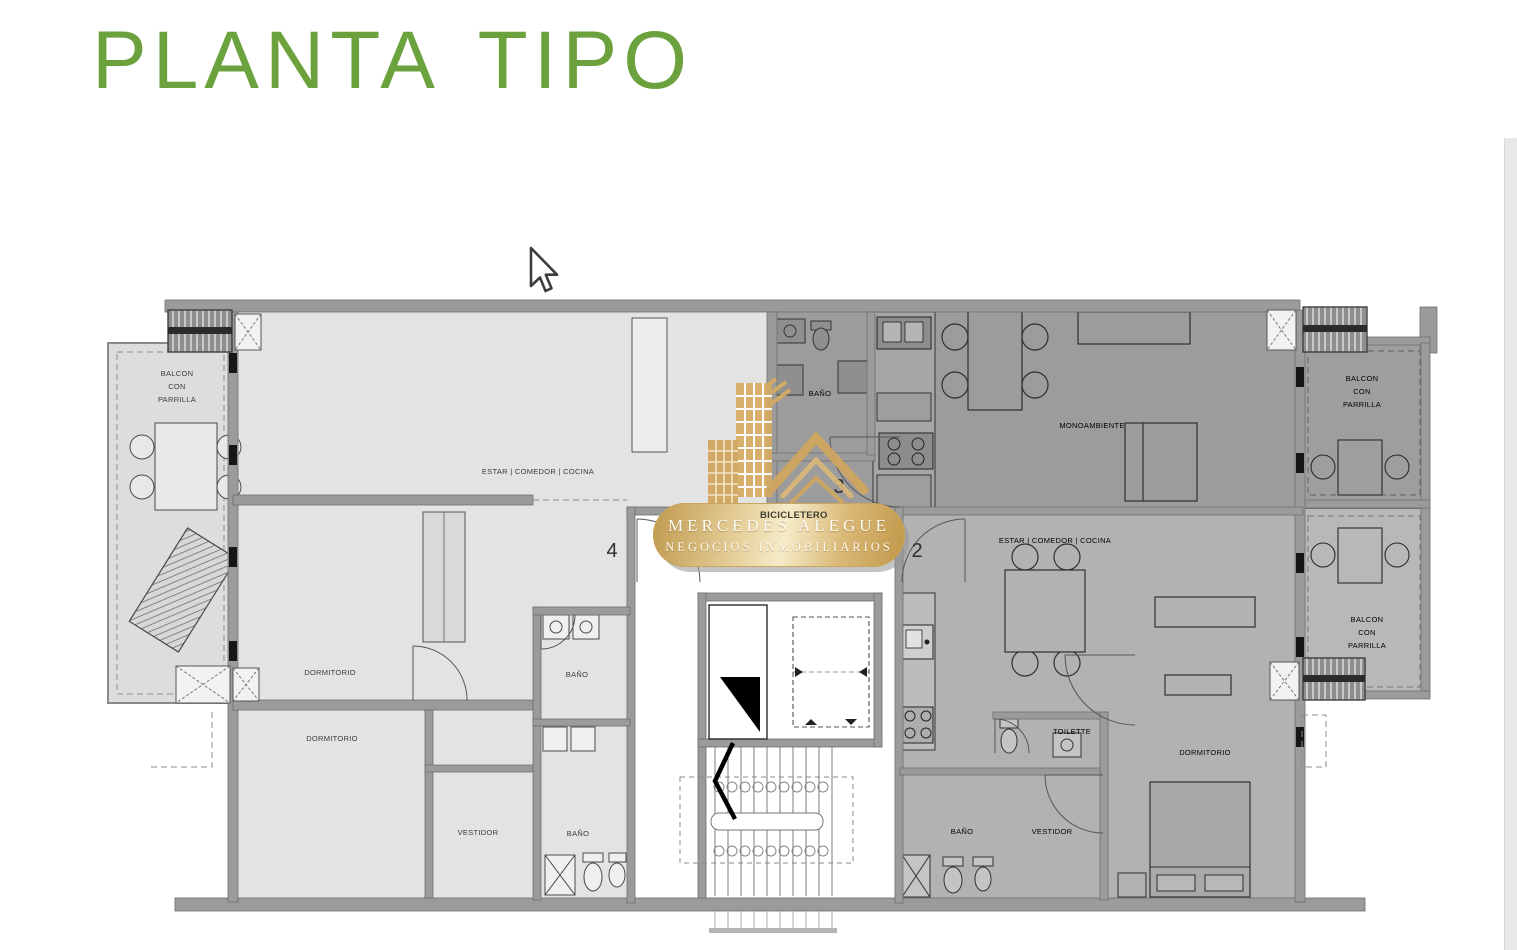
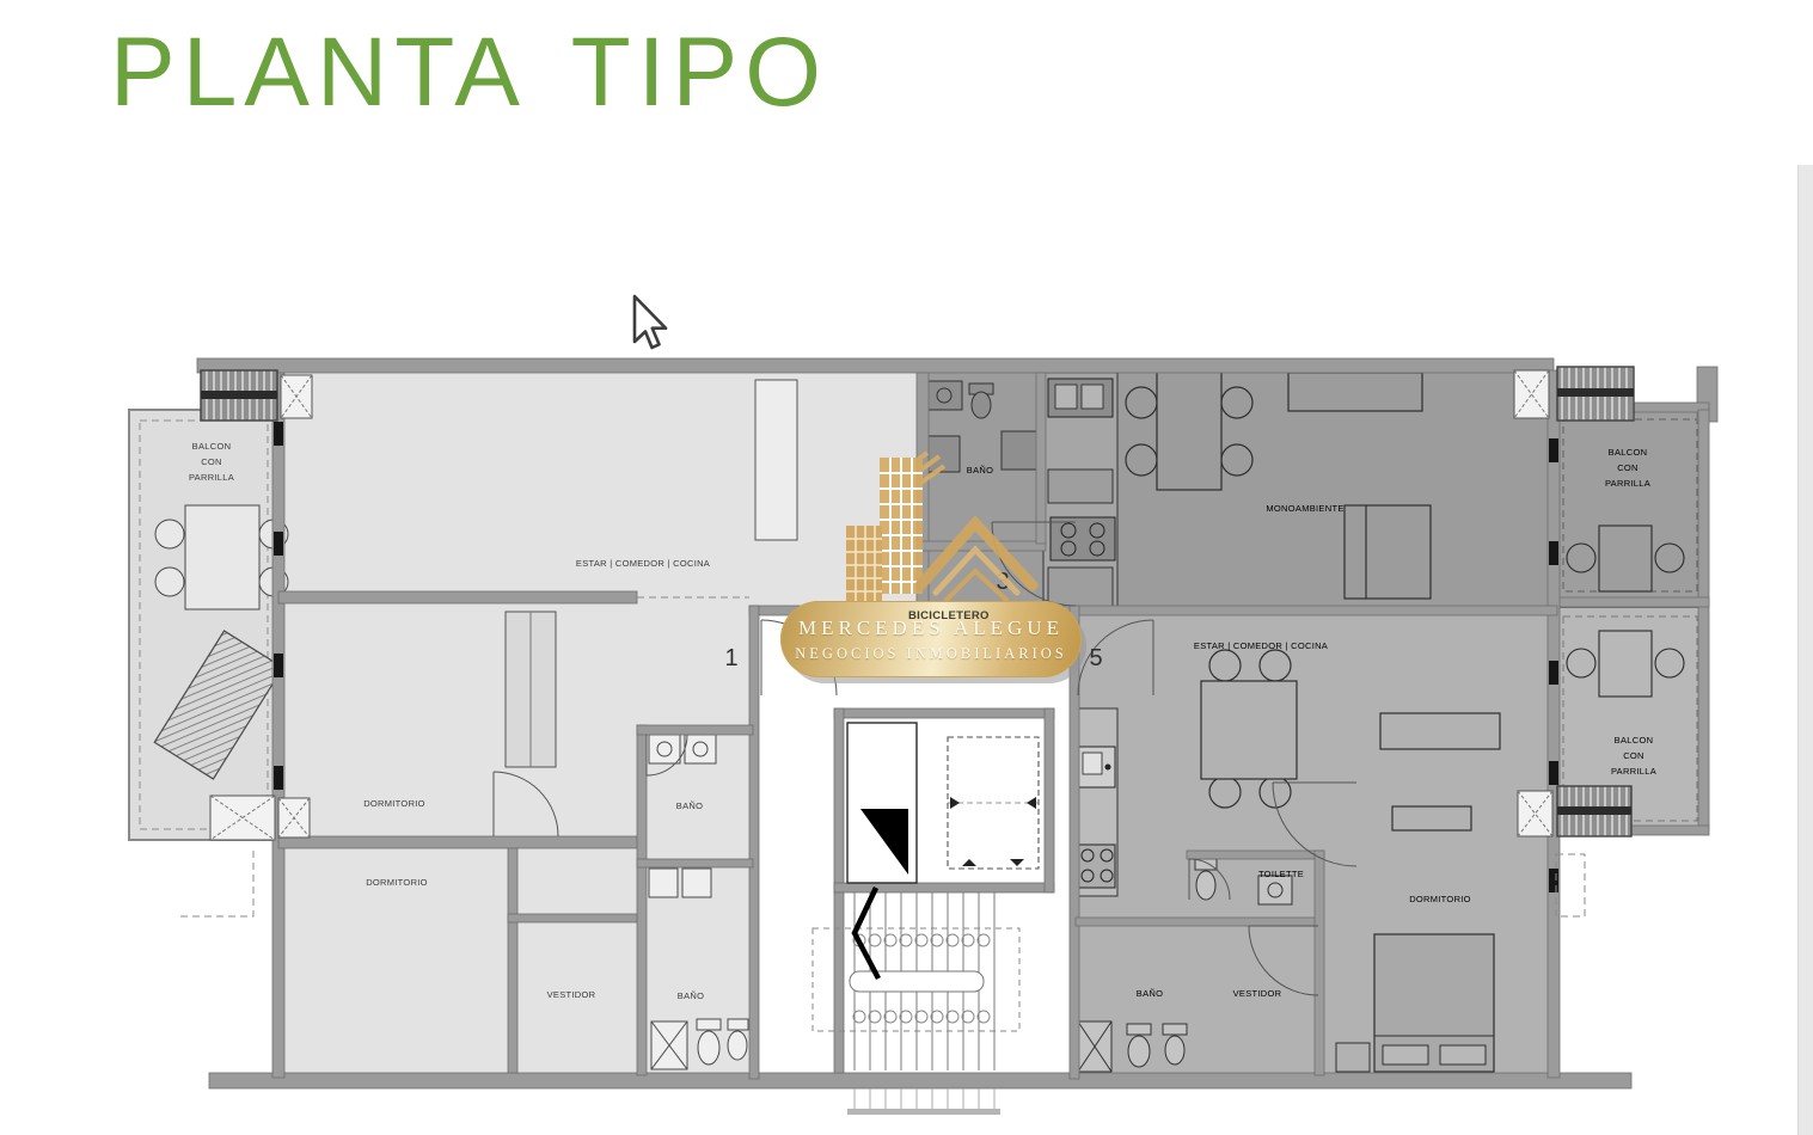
  PLANTA TIPO
  BALCON
  CON
  PARRILLA
  ESTAR | COMEDOR | COCINA
  DORMITORIO
  DORMITORIO
  BAÑO
  VESTIDOR
  BAÑO
  BAÑO
  MONOAMBIENTE
  ESTAR | COMEDOR | COCINA
  TOILETTE
  DORMITORIO
  BAÑO
  VESTIDOR
  BALCON
  CON
  PARRILLA
  BALCON
  CON
  PARRILLA
- 4
+ 1
- 2
+ 5
  MERCEDES ALEGUE
  NEGOCIOS INMOBILIARIOS
  BICICLETERO
